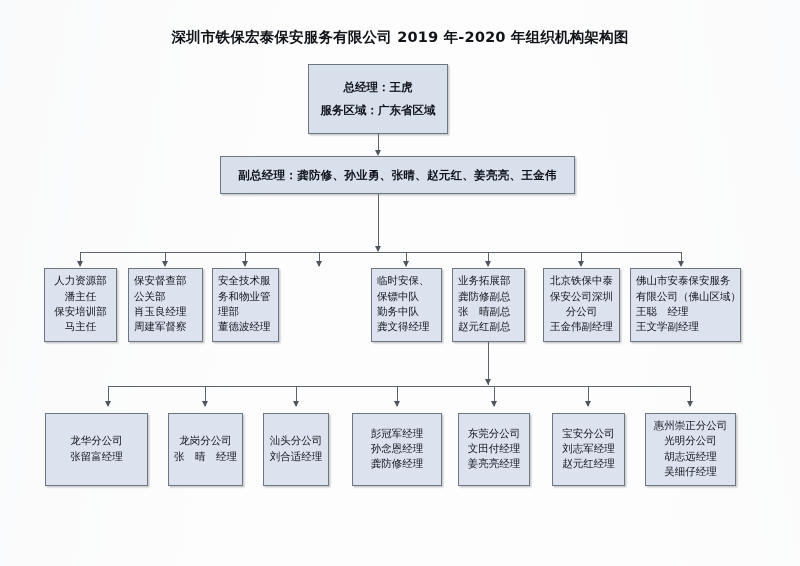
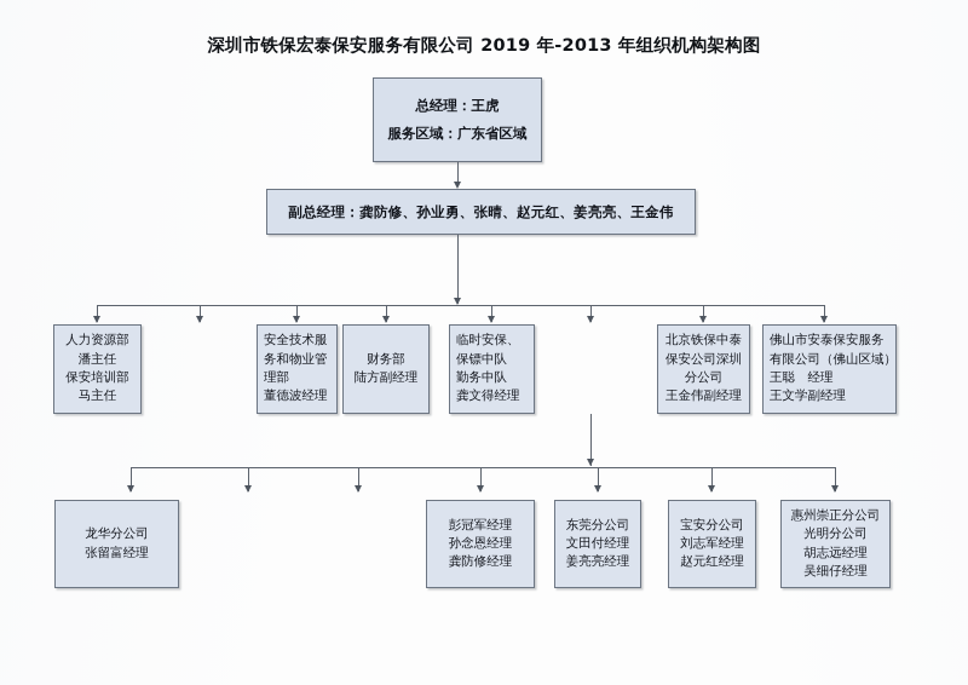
- 深圳市铁保宏泰保安服务有限公司 2019 年-2020 年组织机构架构图
+ 深圳市铁保宏泰保安服务有限公司 2019 年-2013 年组织机构架构图
  总经理：王虎
  服务区域：广东省区域
  副总经理：龚防修、孙业勇、张晴、赵元红、姜亮亮、王金伟
  人力资源部
  潘主任
  保安培训部
  马主任
- 保安督查部
- 公关部
- 肖玉良经理
- 周建军督察
  安全技术服
  务和物业管
  理部
  董德波经理
+ 财务部
+ 陆方副经理
  临时安保、
  保镖中队
  勤务中队
  龚文得经理
- 业务拓展部
- 龚防修副总
- 张 晴副总
- 赵元红副总
  北京铁保中泰
  保安公司深圳
  分公司
  王金伟副经理
  佛山市安泰保安服务
  有限公司（佛山区域）
  王聪 经理
  王文学副经理
  龙华分公司
  张留富经理
- 龙岗分公司
- 张 晴 经理
- 汕头分公司
- 刘合适经理
  彭冠军经理
  孙念恩经理
  龚防修经理
  东莞分公司
  文田付经理
  姜亮亮经理
  宝安分公司
  刘志军经理
  赵元红经理
  惠州崇正分公司
  光明分公司
  胡志远经理
  吴细仔经理
